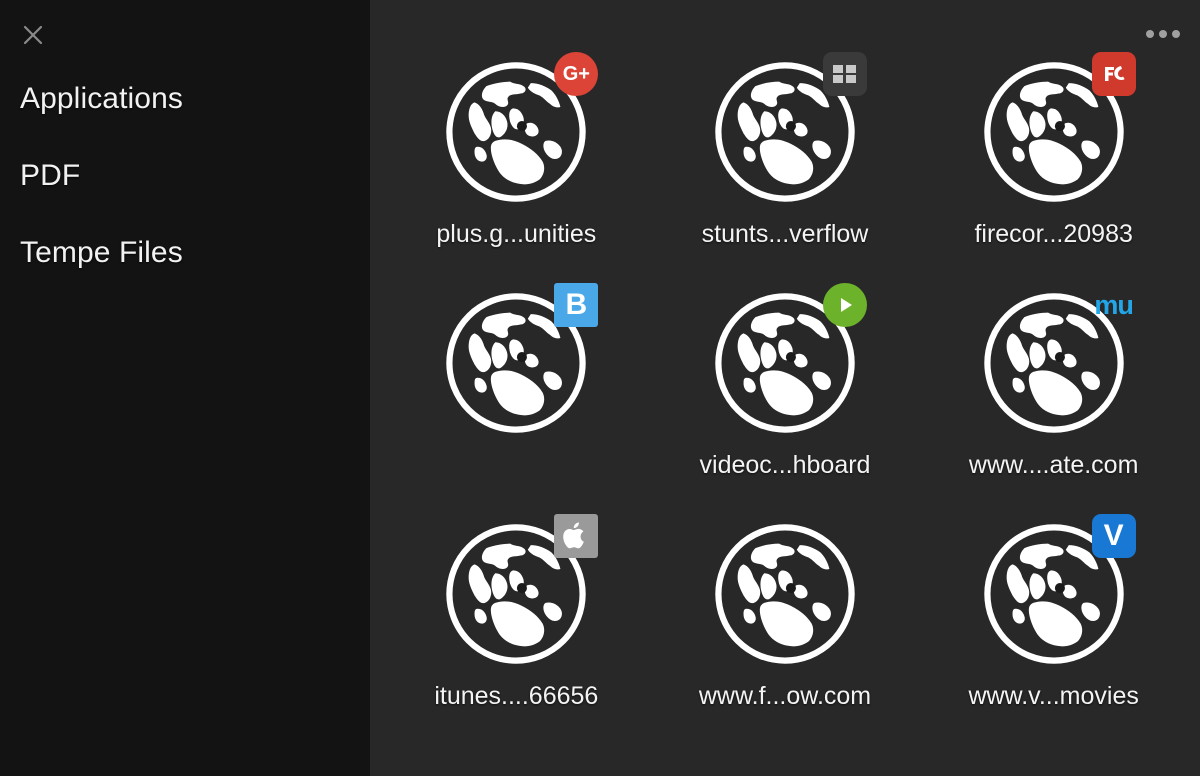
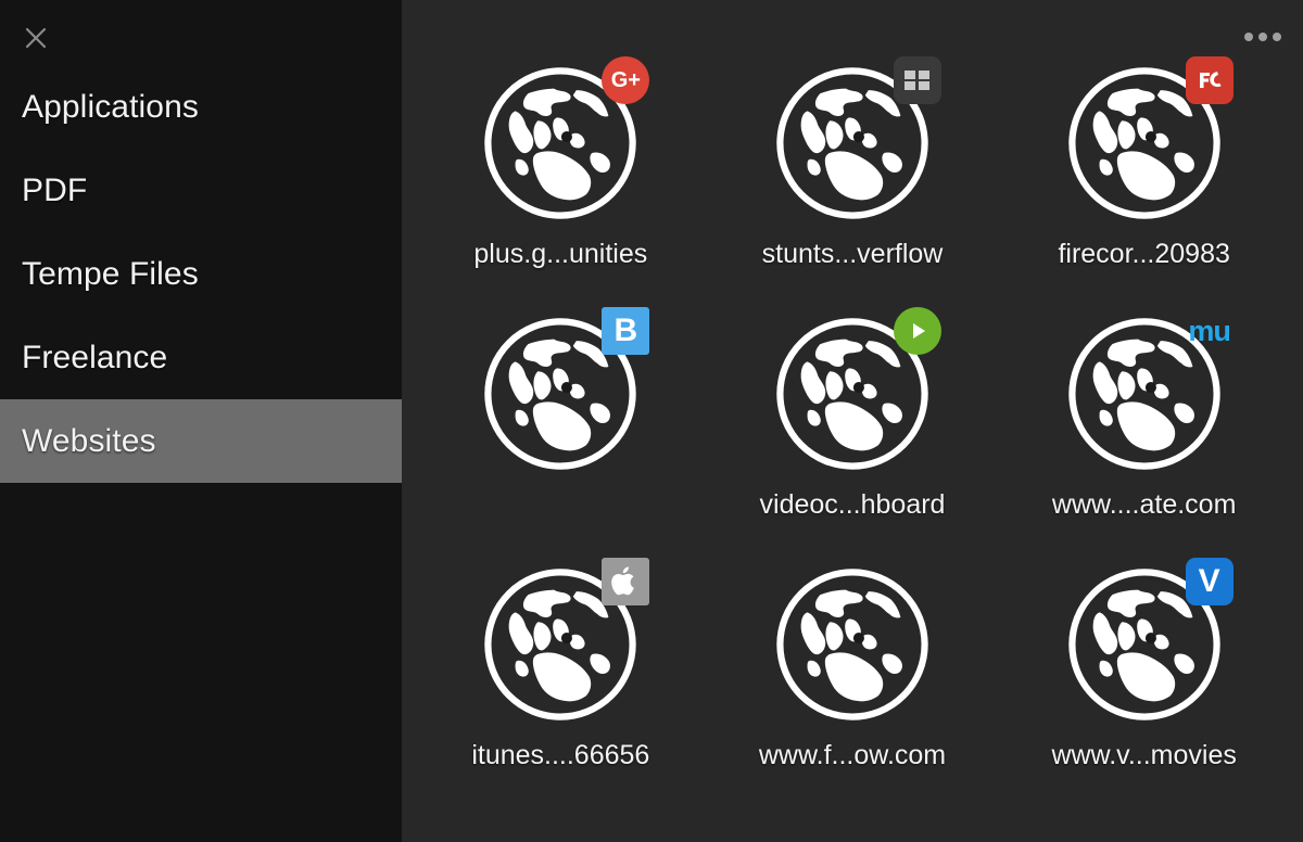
  Applications
  PDF
  Tempe Files
+ Freelance
+ Websites
  G+
  plus.g...unities
  stunts...verflow
  firecor...20983
  B
  videoc...hboard
  mu
  www....ate.com
  itunes....66656
  www.f...ow.com
  V
  www.v...movies
